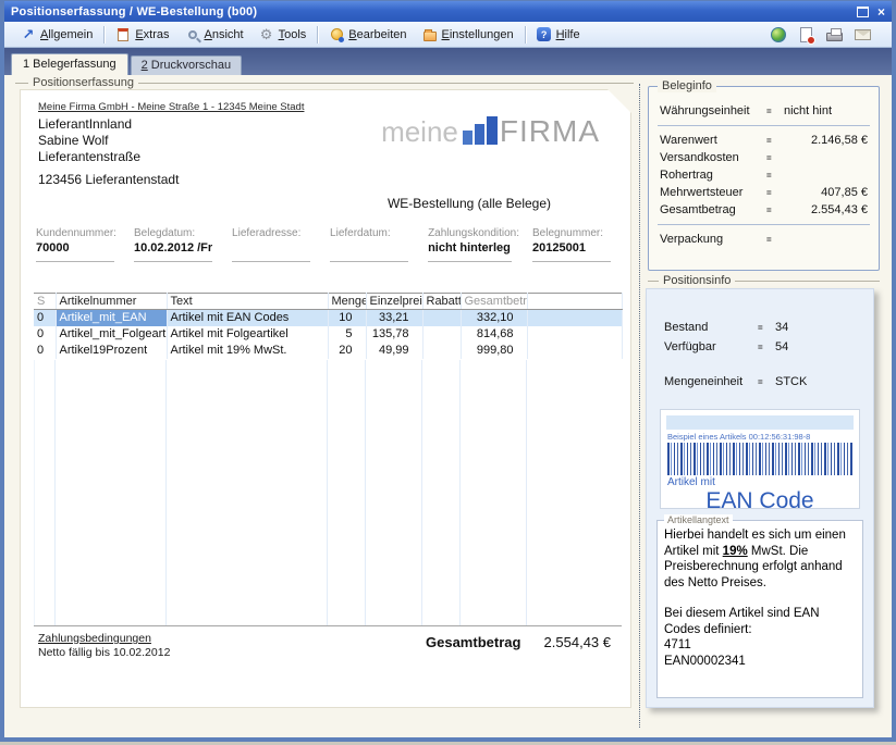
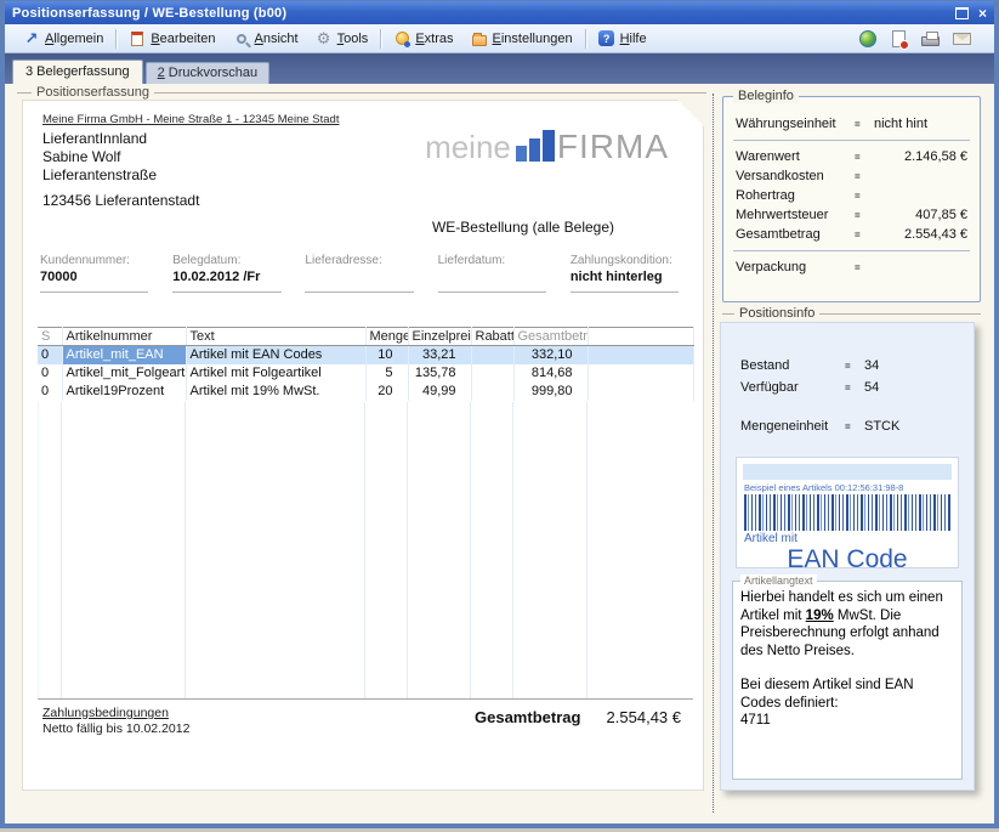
  Positionserfassung / WE-Bestellung (b00)
  ×
  ↗
  Allgemein
- Extras
+ Bearbeiten
  Ansicht
  ⚙
  Tools
- Bearbeiten
+ Extras
  Einstellungen
  ?
  Hilfe
- 1 Belegerfassung
+ 3 Belegerfassung
  2 Druckvorschau
  Positionserfassung
  Meine Firma GmbH - Meine Straße 1 - 12345 Meine Stadt
  LieferantInnland
  Sabine Wolf
  Lieferantenstraße
  123456 Lieferantenstadt
  meine
  FIRMA
  WE-Bestellung (alle Belege)
  Kundennummer:
  70000
  Belegdatum:
  10.02.2012 /Fr
  Lieferadresse:
  Lieferdatum:
  Zahlungskondition:
  nicht hinterleg
- Belegnummer:
- 20125001
  S	Artikelnummer	Text	Menge	Einzelprei	Rabatt	Gesamtbetr
  0	Artikel_mit_EAN	Artikel mit EAN Codes	10	33,21		332,10
  0	Artikel_mit_Folgeart	Artikel mit Folgeartikel	5	135,78		814,68
  0	Artikel19Prozent	Artikel mit 19% MwSt.	20	49,99		999,80
  Zahlungsbedingungen
  Netto fällig bis 10.02.2012
  Gesamtbetrag
  2.554,43 €
  Beleginfo
  Währungseinheit
  =
  nicht hint
  Warenwert
  =
  2.146,58 €
  Versandkosten
  =
  Rohertrag
  =
  Mehrwertsteuer
  =
  407,85 €
  Gesamtbetrag
  =
  2.554,43 €
  Verpackung
  =
  Positionsinfo
  Bestand
  =
  34
  Verfügbar
  =
  54
  Mengeneinheit
  =
  STCK
  Beispiel eines Artikels 00:12:56:31:98-8
  Artikel mit
  EAN Code
  Artikellangtext
  Hierbei handelt es sich um einen Artikel mit 19% MwSt. Die Preisberechnung erfolgt anhand des Netto Preises.
  Bei diesem Artikel sind EAN Codes definiert:
  4711
- EAN00002341
